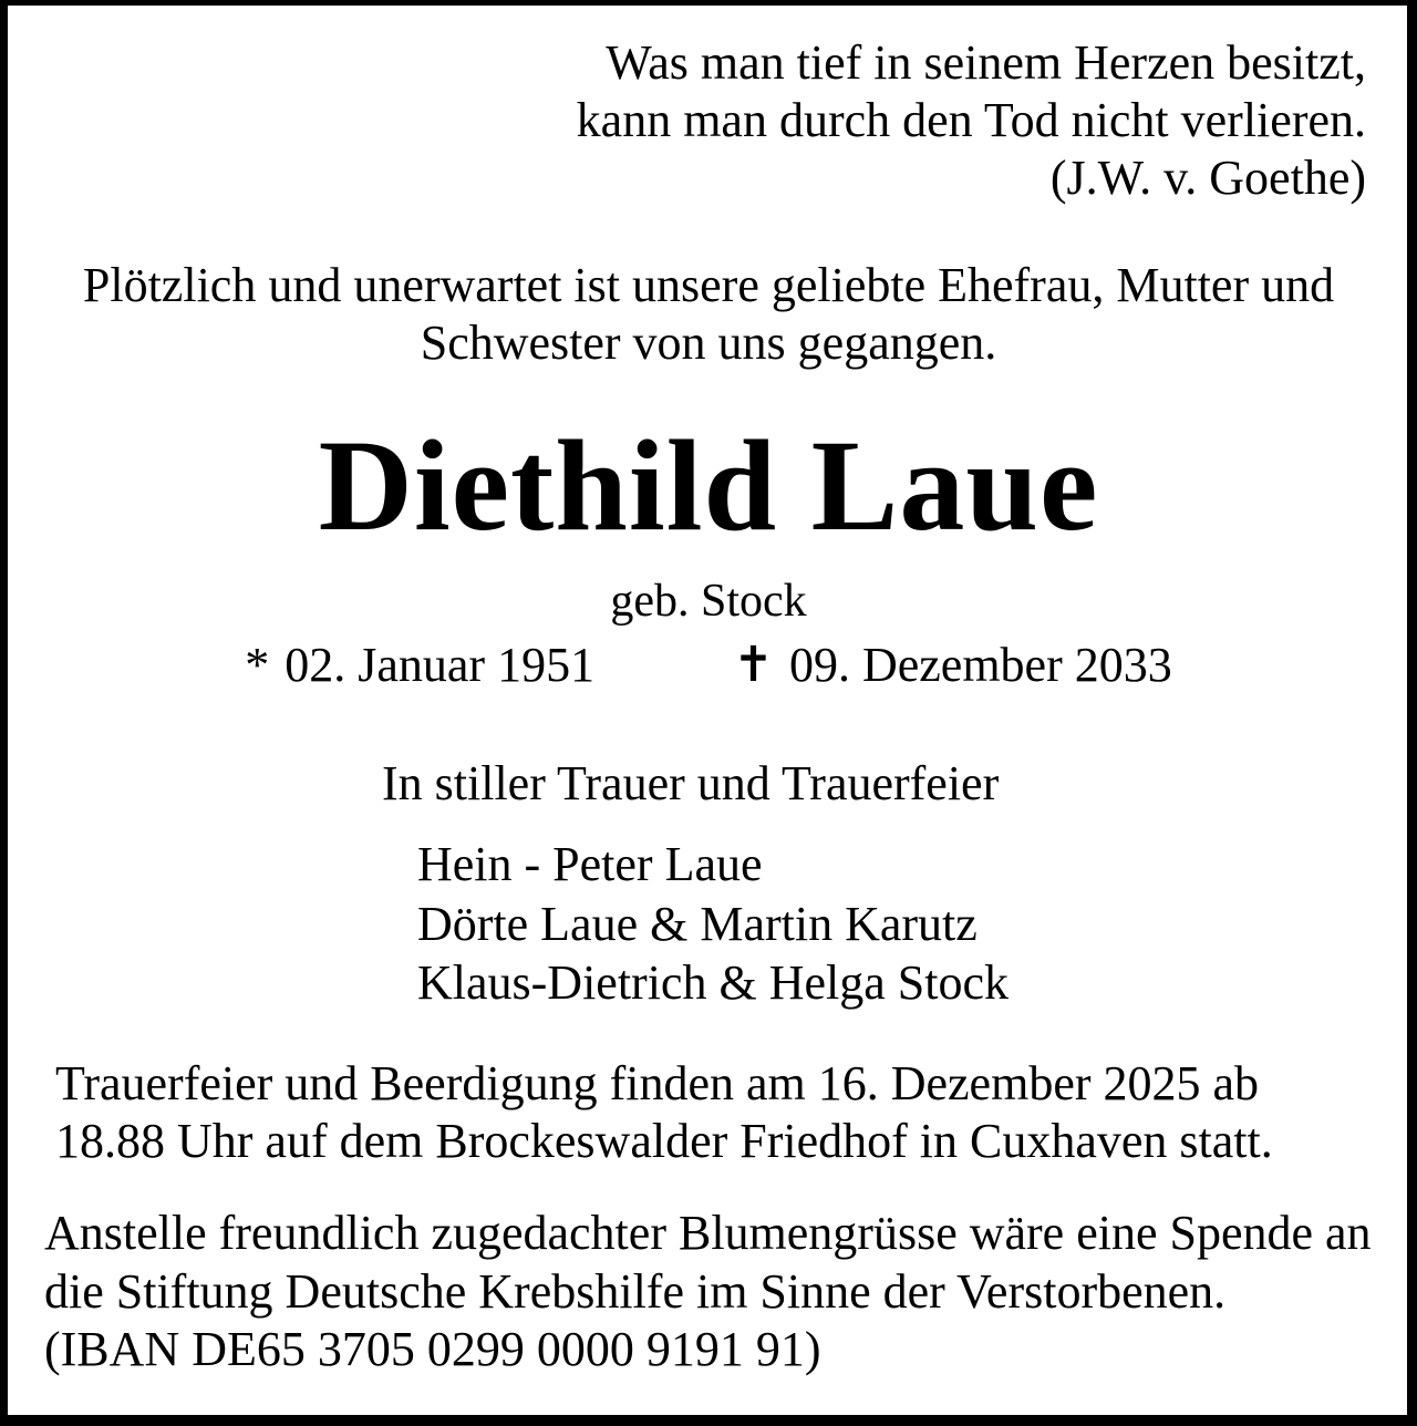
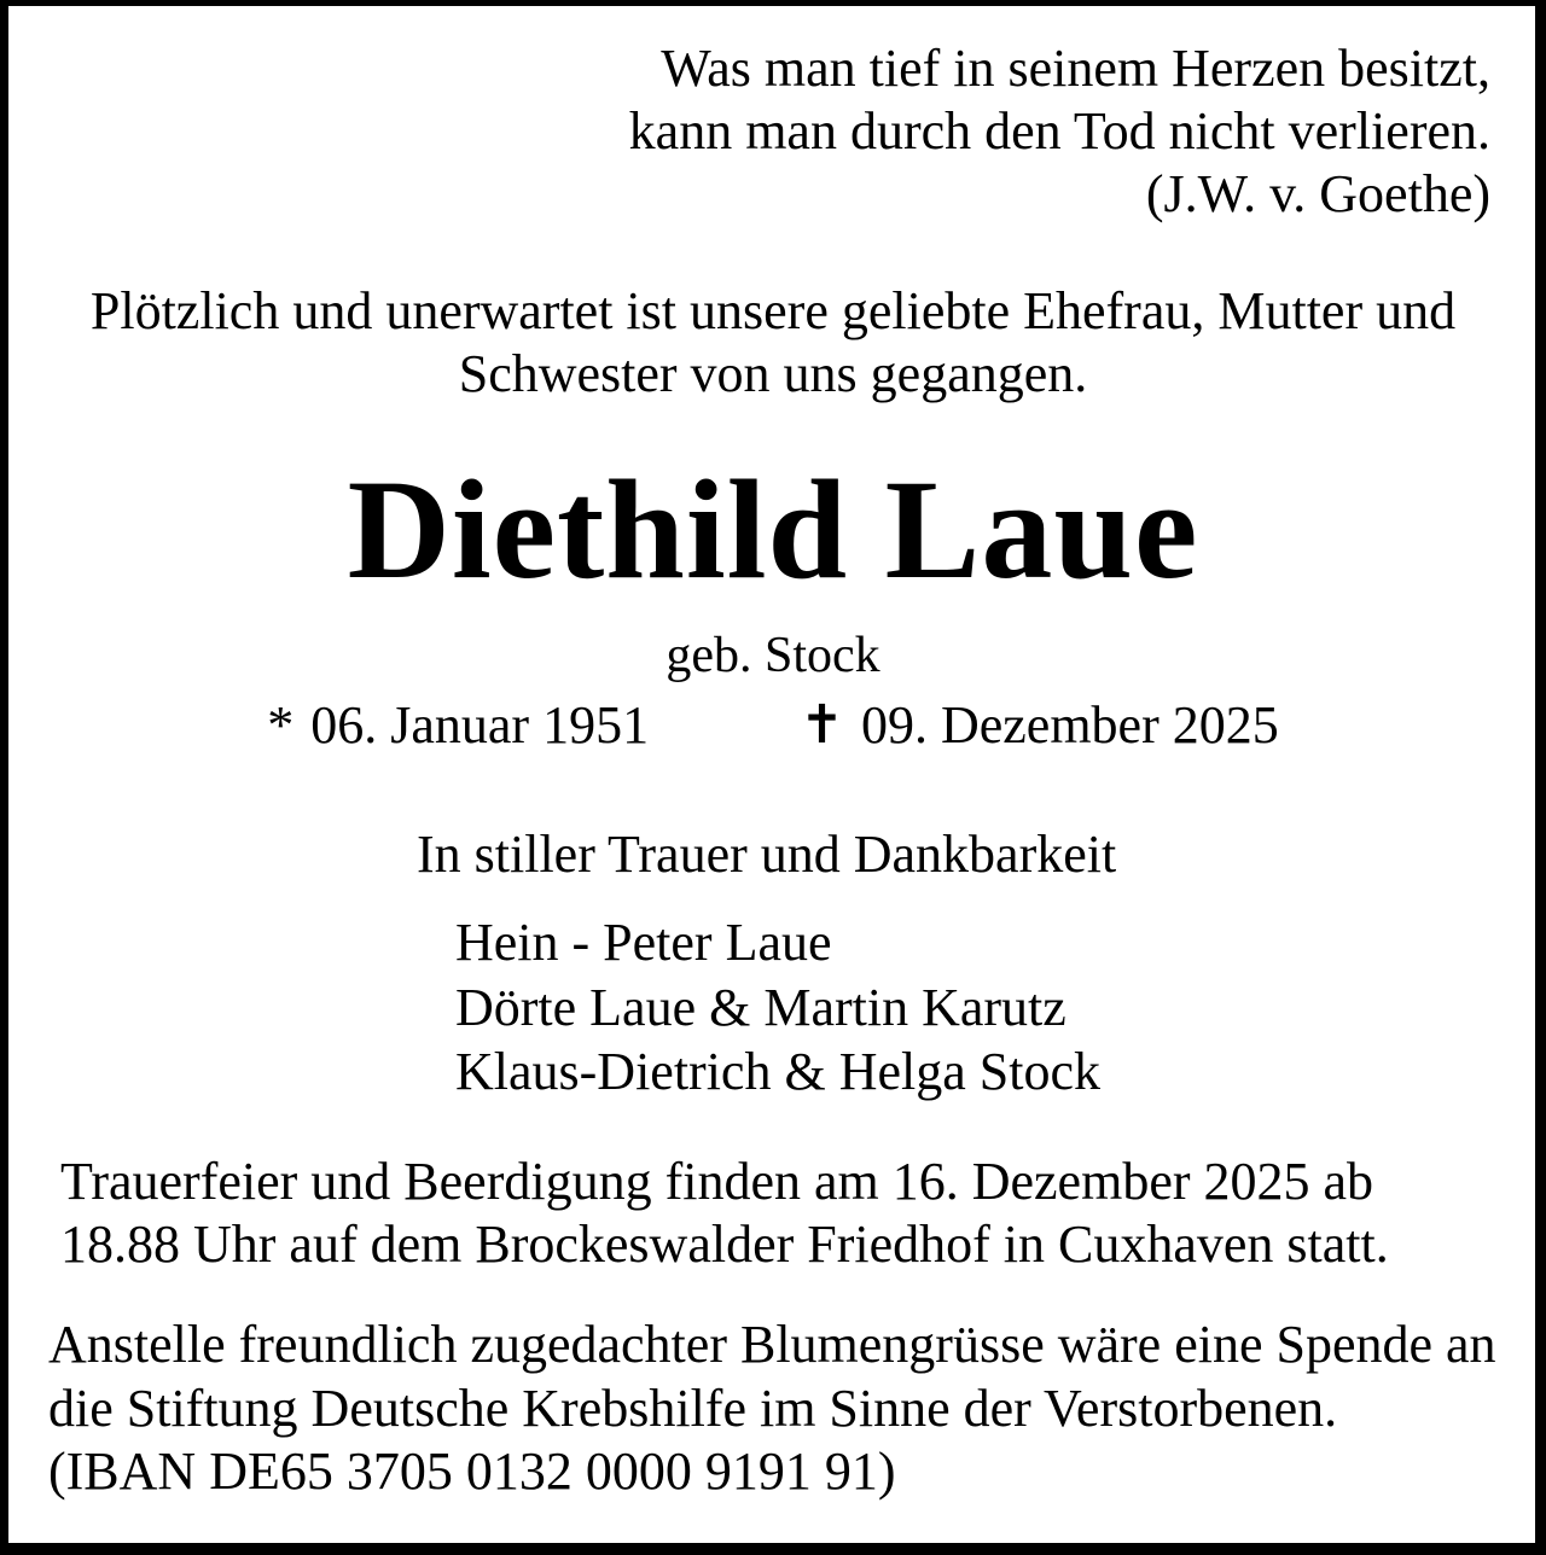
  Was man tief in seinem Herzen besitzt,
  kann man durch den Tod nicht verlieren.
  (J.W. v. Goethe)
  Plötzlich und unerwartet ist unsere geliebte Ehefrau, Mutter und
  Schwester von uns gegangen.
  Diethild Laue
  geb. Stock
- * 02. Januar 1951
+ * 06. Januar 1951
- ✝ 09. Dezember 2033
+ ✝ 09. Dezember 2025
- In stiller Trauer und Trauerfeier
+ In stiller Trauer und Dankbarkeit
  Hein - Peter Laue
  Dörte Laue & Martin Karutz
  Klaus-Dietrich & Helga Stock
  Trauerfeier und Beerdigung finden am 16. Dezember 2025 ab
  18.88 Uhr auf dem Brockeswalder Friedhof in Cuxhaven statt.
  Anstelle freundlich zugedachter Blumengrüsse wäre eine Spende an
  die Stiftung Deutsche Krebshilfe im Sinne der Verstorbenen.
- (IBAN DE65 3705 0299 0000 9191 91)
+ (IBAN DE65 3705 0132 0000 9191 91)
